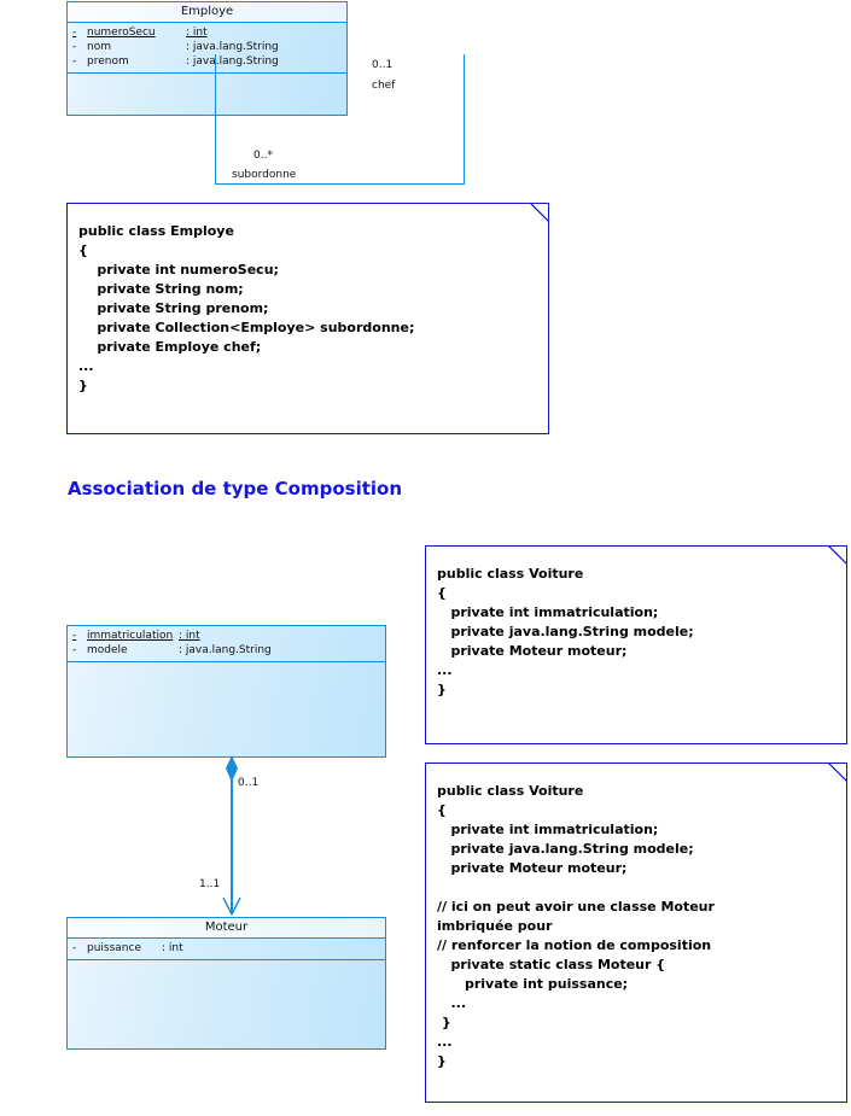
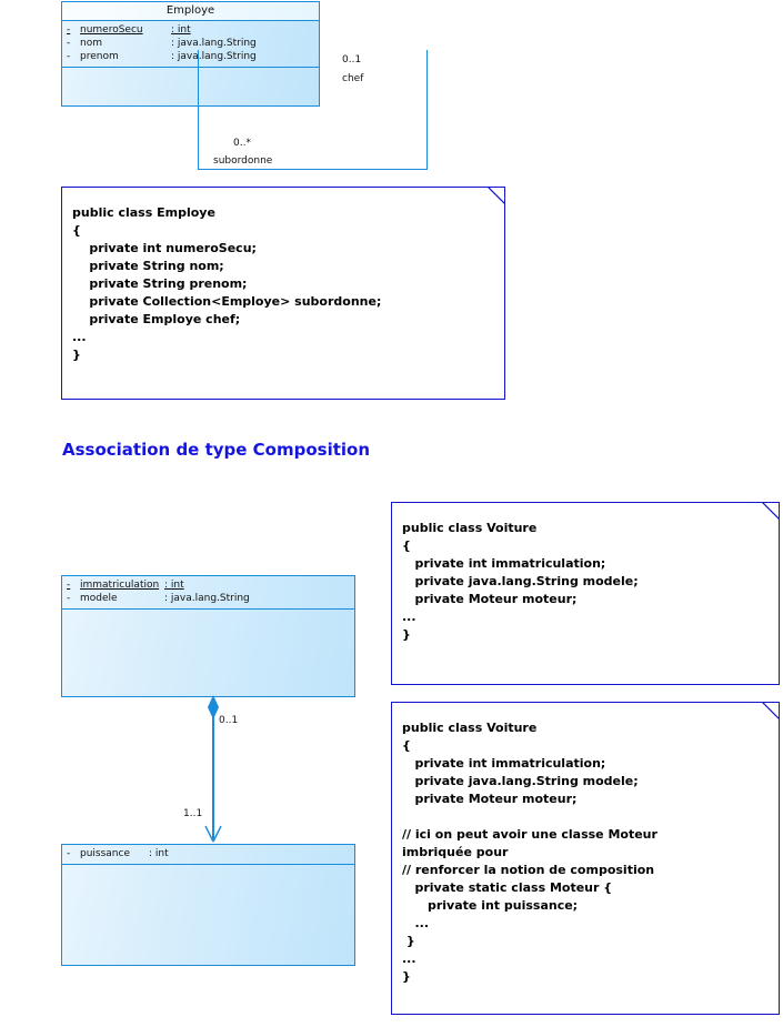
  Employe
  -
  numeroSecu
  : int
  -
  nom
  : java.lang.String
  -
  prenom
  : java.lang.String
  0..1
  chef
  0..*
  subordonne
  public class Employe
  {
  private int numeroSecu;
  private String nom;
  private String prenom;
  private Collection<Employe> subordonne;
  private Employe chef;
  ...
  }
  Association de type Composition
  -
  immatriculation
  : int
  -
  modele
  : java.lang.String
  0..1
  1..1
- Moteur
  -
  puissance
  : int
  public class Voiture
  {
  private int immatriculation;
  private java.lang.String modele;
  private Moteur moteur;
  ...
  }
  public class Voiture
  {
  private int immatriculation;
  private java.lang.String modele;
  private Moteur moteur;
  // ici on peut avoir une classe Moteur
  imbriquée pour
  // renforcer la notion de composition
  private static class Moteur {
  private int puissance;
  ...
  }
  ...
  }
